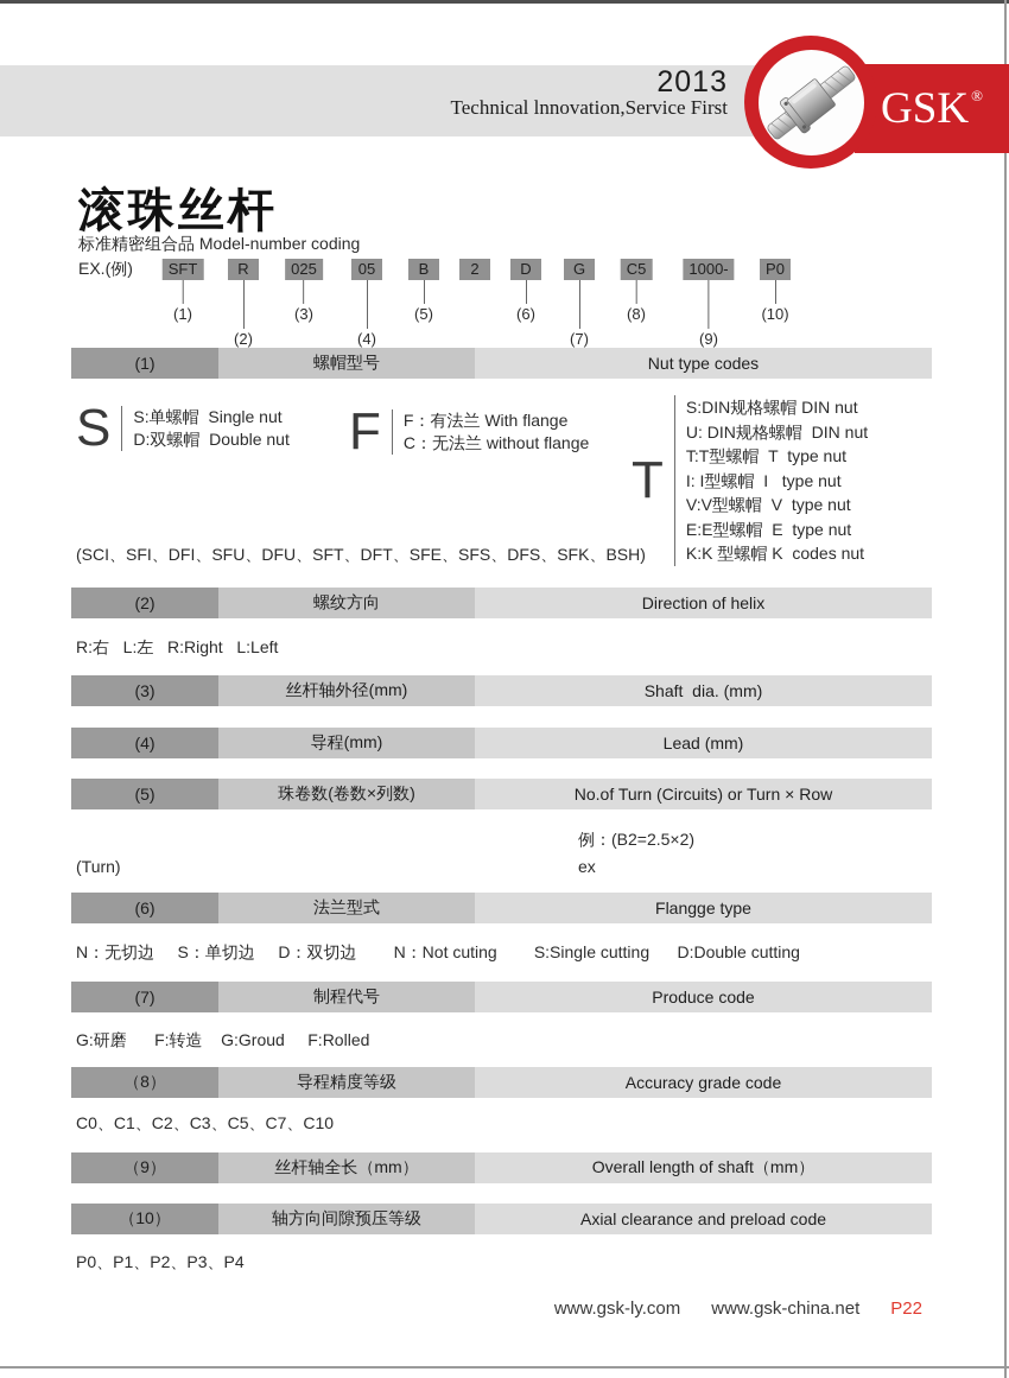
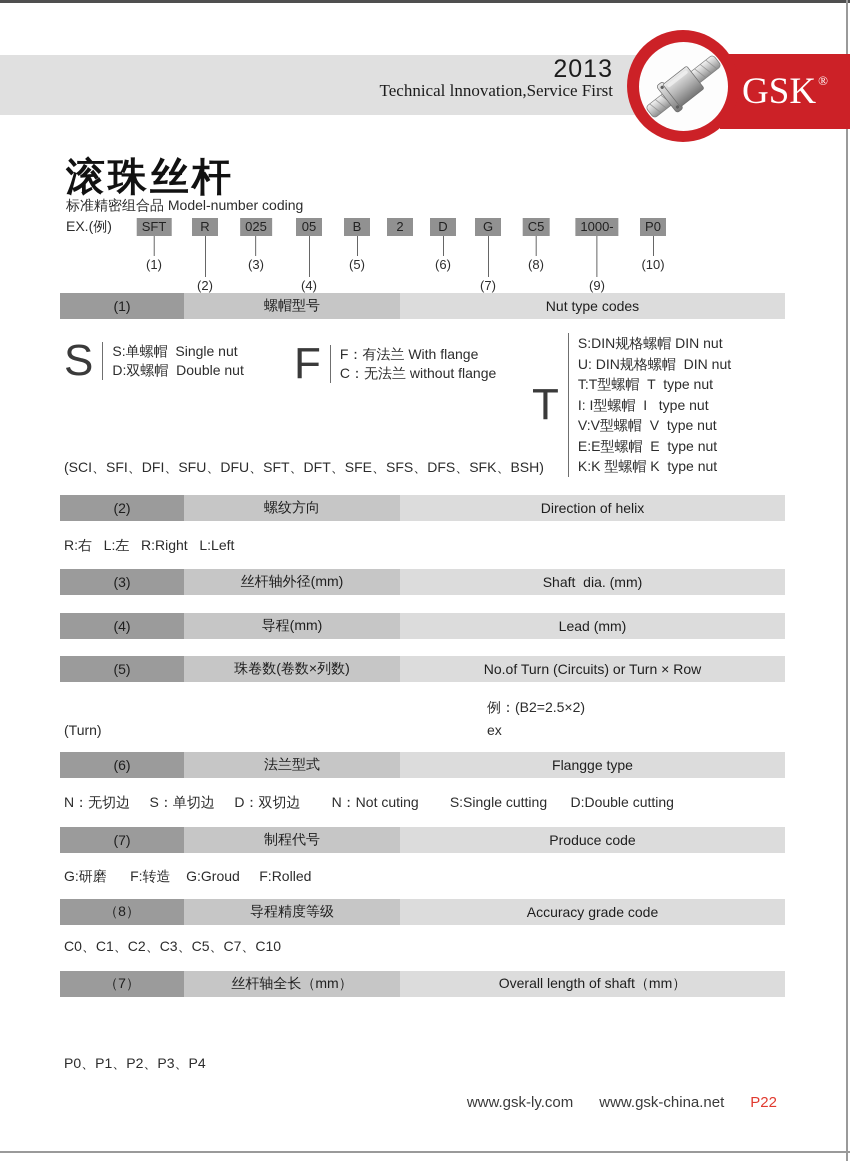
  2013
  Technical lnnovation,Service First
  GSK
  ®
  滚珠丝杆
  标准精密组合品 Model-number coding
  EX.(例)
  SFT
  (1)
  R
  (2)
  025
  (3)
  05
  (4)
  B
  (5)
  2
  D
  (6)
  G
  (7)
  C5
  (8)
  1000-
  (9)
  P0
  (10)
  (1)
  螺帽型号
  Nut type codes
  S
  S:单螺帽 Single nut
  D:双螺帽 Double nut
  F
  F：有法兰 With flange
  C：无法兰 without flange
  T
  S:DIN规格螺帽 DIN nut
  U: DIN规格螺帽 DIN nut
  T:T型螺帽 T type nut
  I: I型螺帽 I type nut
  V:V型螺帽 V type nut
  E:E型螺帽 E type nut
- K:K 型螺帽 K codes nut
+ K:K 型螺帽 K type nut
  (SCI、SFI、DFI、SFU、DFU、SFT、DFT、SFE、SFS、DFS、SFK、BSH)
  (2)
  螺纹方向
  Direction of helix
  R:右 L:左 R:Right L:Left
  (3)
  丝杆轴外径(mm)
  Shaft dia. (mm)
  (4)
  导程(mm)
  Lead (mm)
  (5)
  珠卷数(卷数×列数)
  No.of Turn (Circuits) or Turn × Row
  (Turn)
  例：(B2=2.5×2)
  ex
  (6)
  法兰型式
  Flangge type
  N：无切边 S：单切边 D：双切边 N：Not cuting S:Single cutting D:Double cutting
  (7)
  制程代号
  Produce code
  G:研磨 F:转造 G:Groud F:Rolled
  （8）
  导程精度等级
  Accuracy grade code
  C0、C1、C2、C3、C5、C7、C10
- （9）
+ （7）
  丝杆轴全长（mm）
  Overall length of shaft（mm）
- （10）
- 轴方向间隙预压等级
- Axial clearance and preload code
  P0、P1、P2、P3、P4
  www.gsk-ly.com
  www.gsk-china.net
  P22
